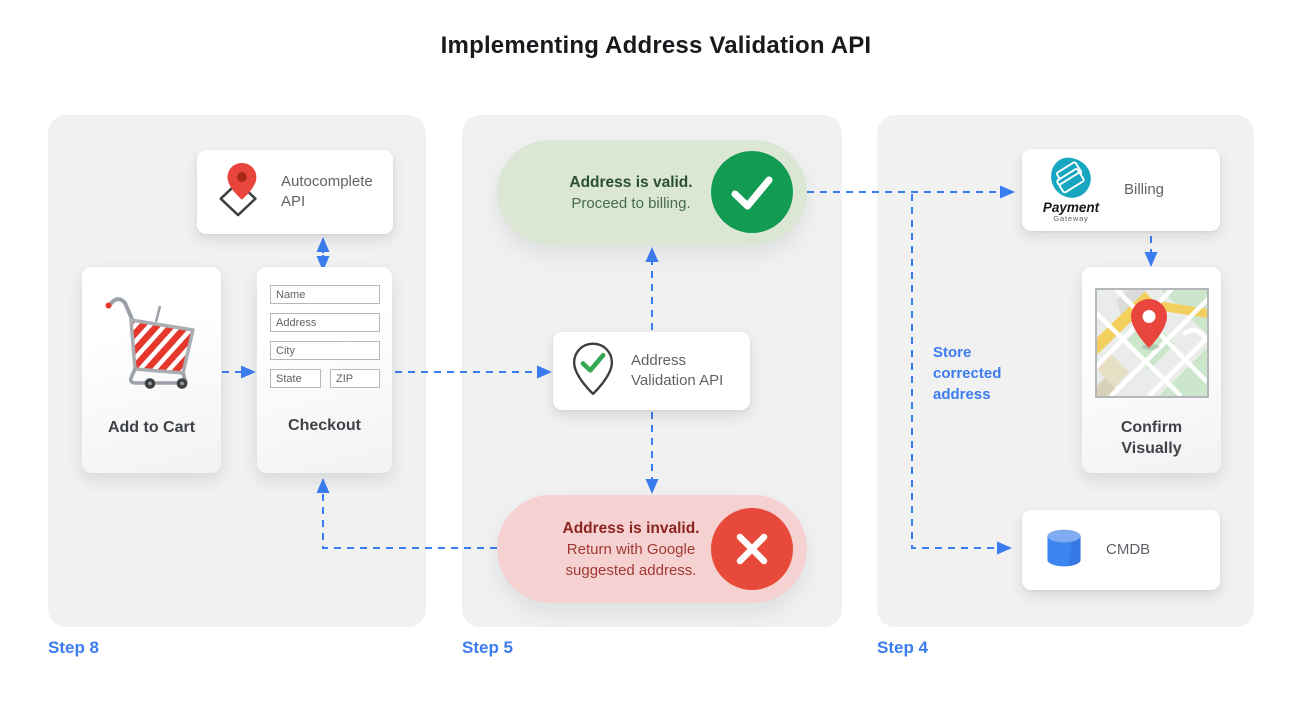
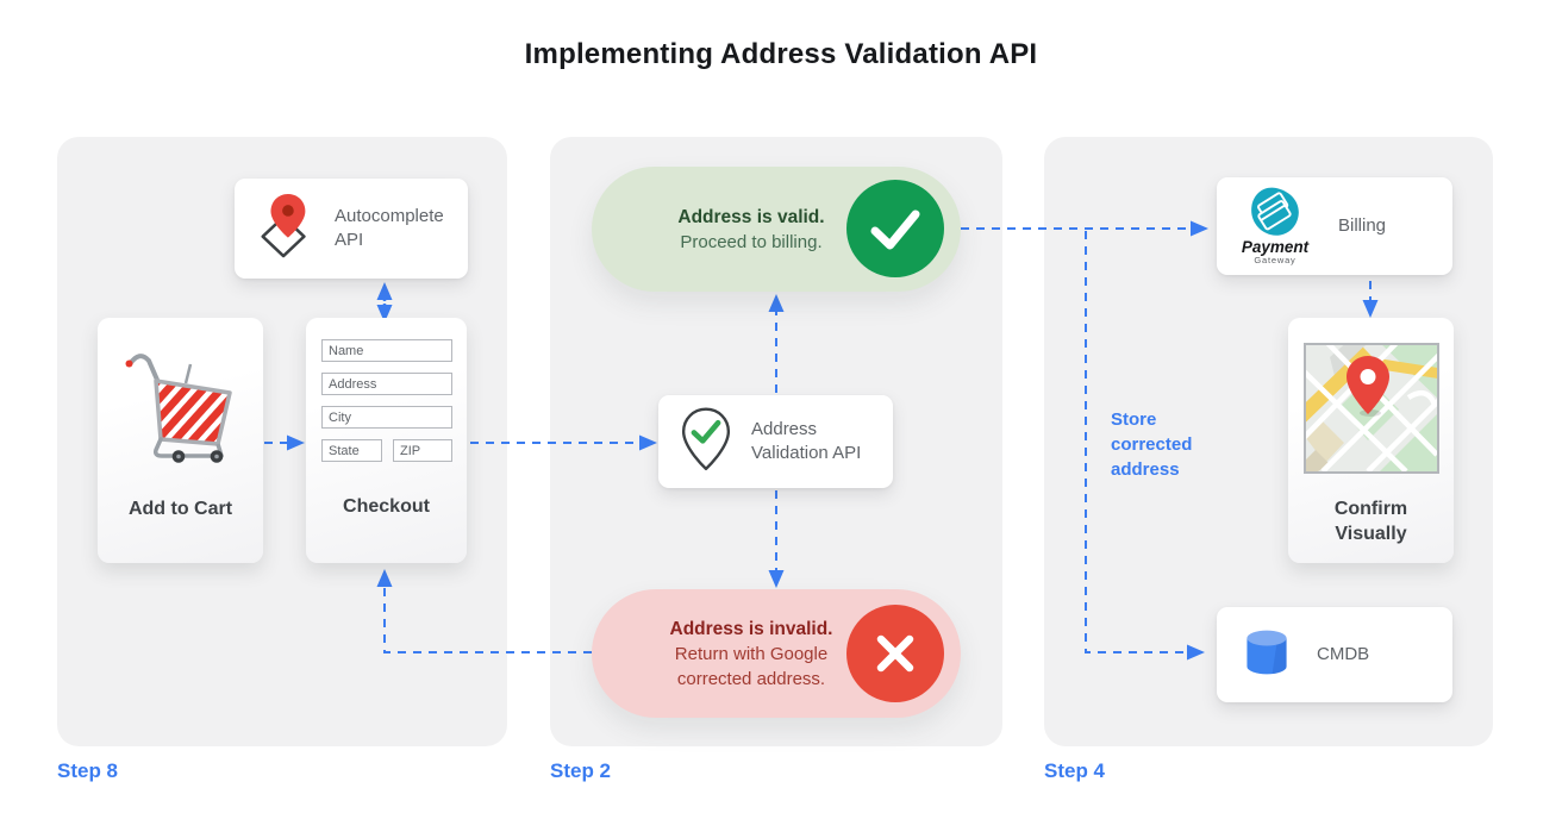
  Implementing Address Validation API
  Autocomplete API
  Add to Cart
  Name
  Address
  City
  State
  ZIP
  Checkout
  Step 8
  Address is valid.
  Proceed to billing.
  Address Validation API
  Address is invalid.
- Return with Google suggested address.
+ Return with Google corrected address.
- Step 5
+ Step 2
  Payment
  Gateway
  Billing
  Store corrected address
  Confirm Visually
  CMDB
  Step 4
